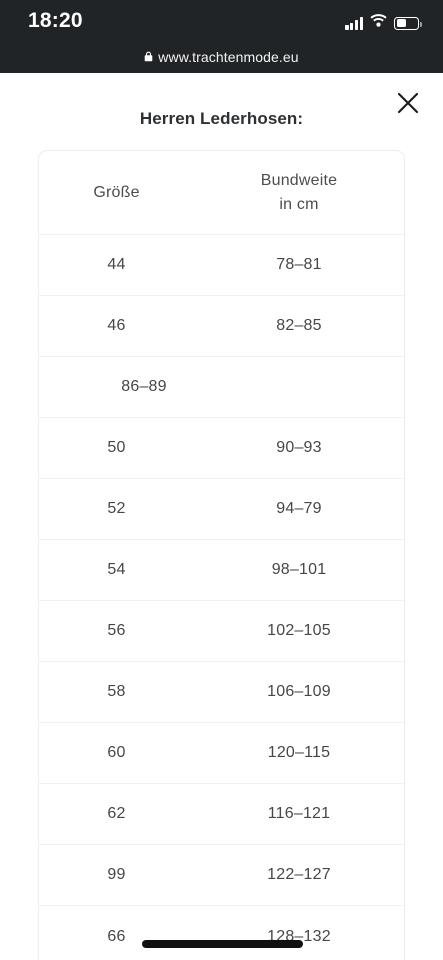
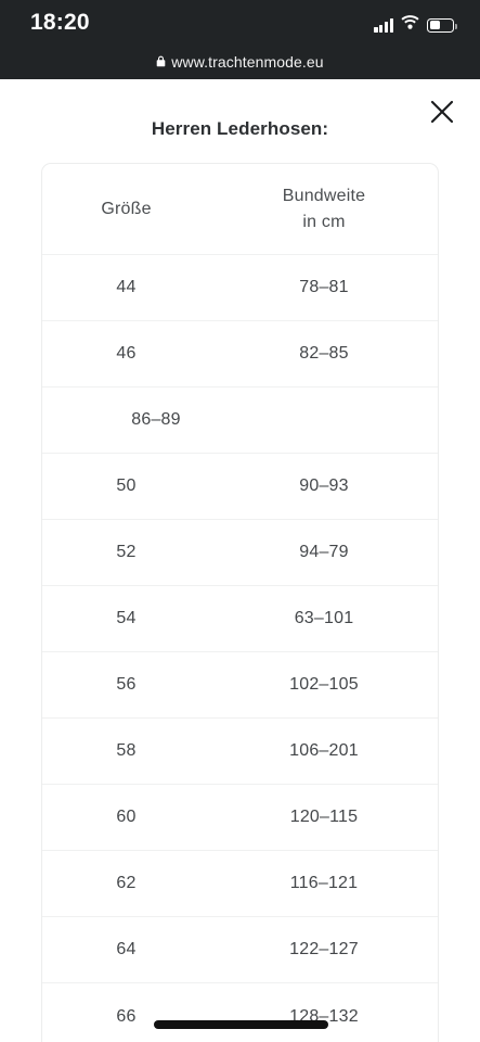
  18:20
  www.trachtenmode.eu
  Herren Lederhosen:
  Größe
  Bundweite
  in cm
  44
  78–81
  46
  82–85
  86–89
  50
  90–93
  52
  94–79
  54
- 98–101
+ 63–101
  56
  102–105
  58
- 106–109
+ 106–201
  60
  120–115
  62
  116–121
- 99
+ 64
  122–127
  66
  128–132
